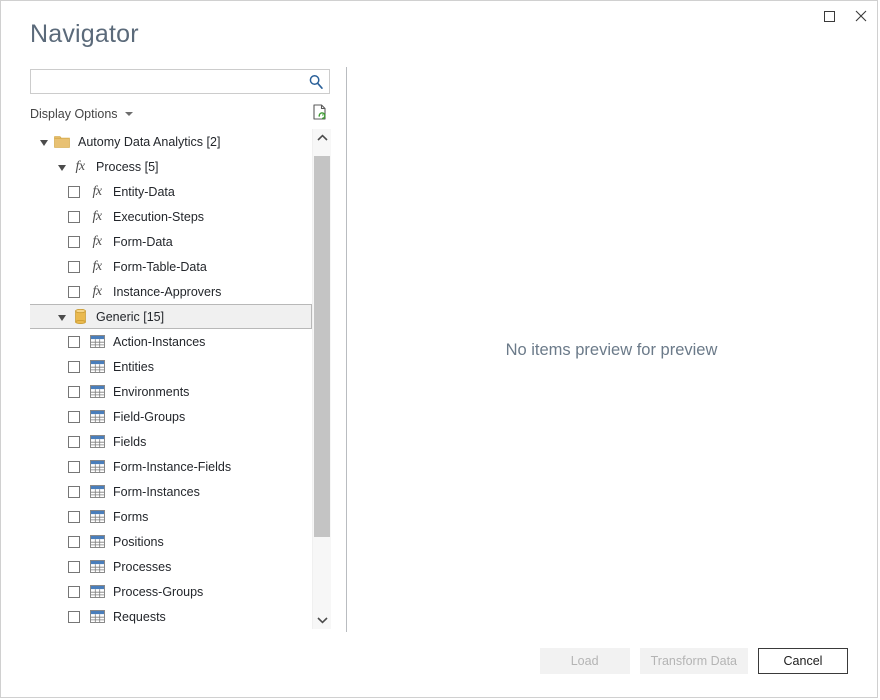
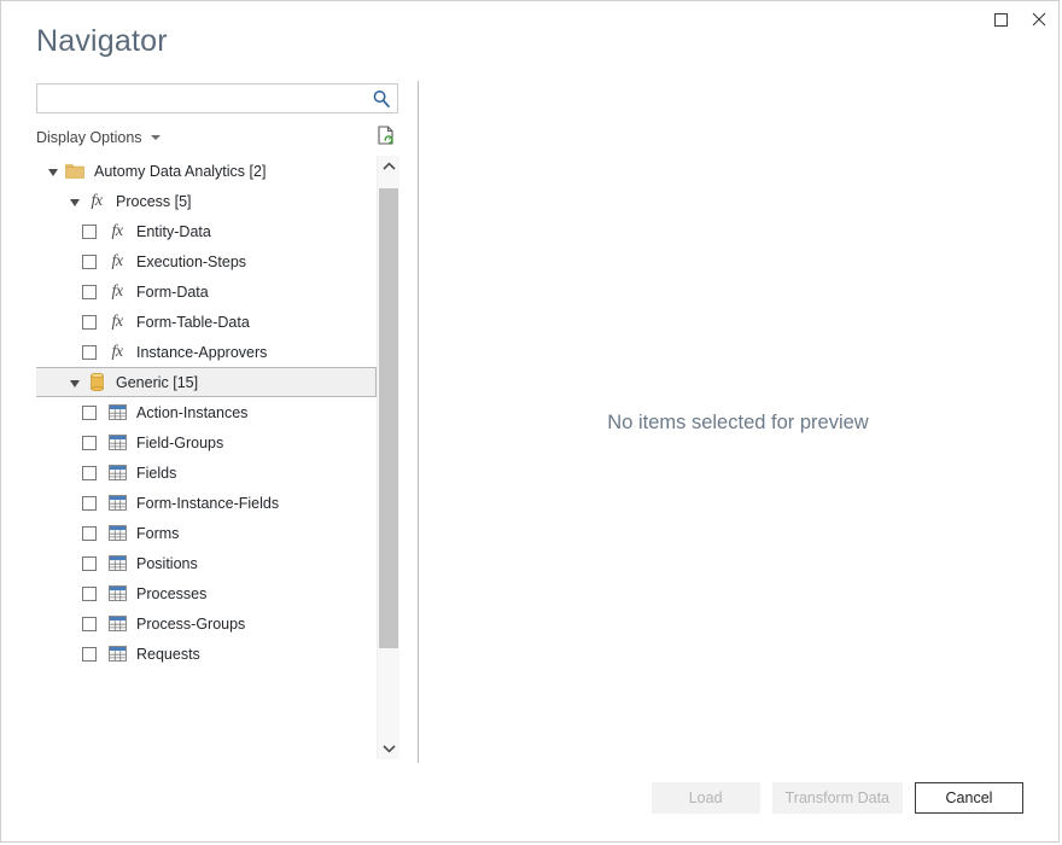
  Navigator
  Display Options
  Automy Data Analytics [2]
  fx
  Process [5]
  fx
  Entity-Data
  fx
  Execution-Steps
  fx
  Form-Data
  fx
  Form-Table-Data
  fx
  Instance-Approvers
  Generic [15]
  Action-Instances
- Entities
- Environments
  Field-Groups
  Fields
  Form-Instance-Fields
- Form-Instances
  Forms
  Positions
  Processes
  Process-Groups
  Requests
- No items preview for preview
+ No items selected for preview
  Load
  Transform Data
  Cancel
